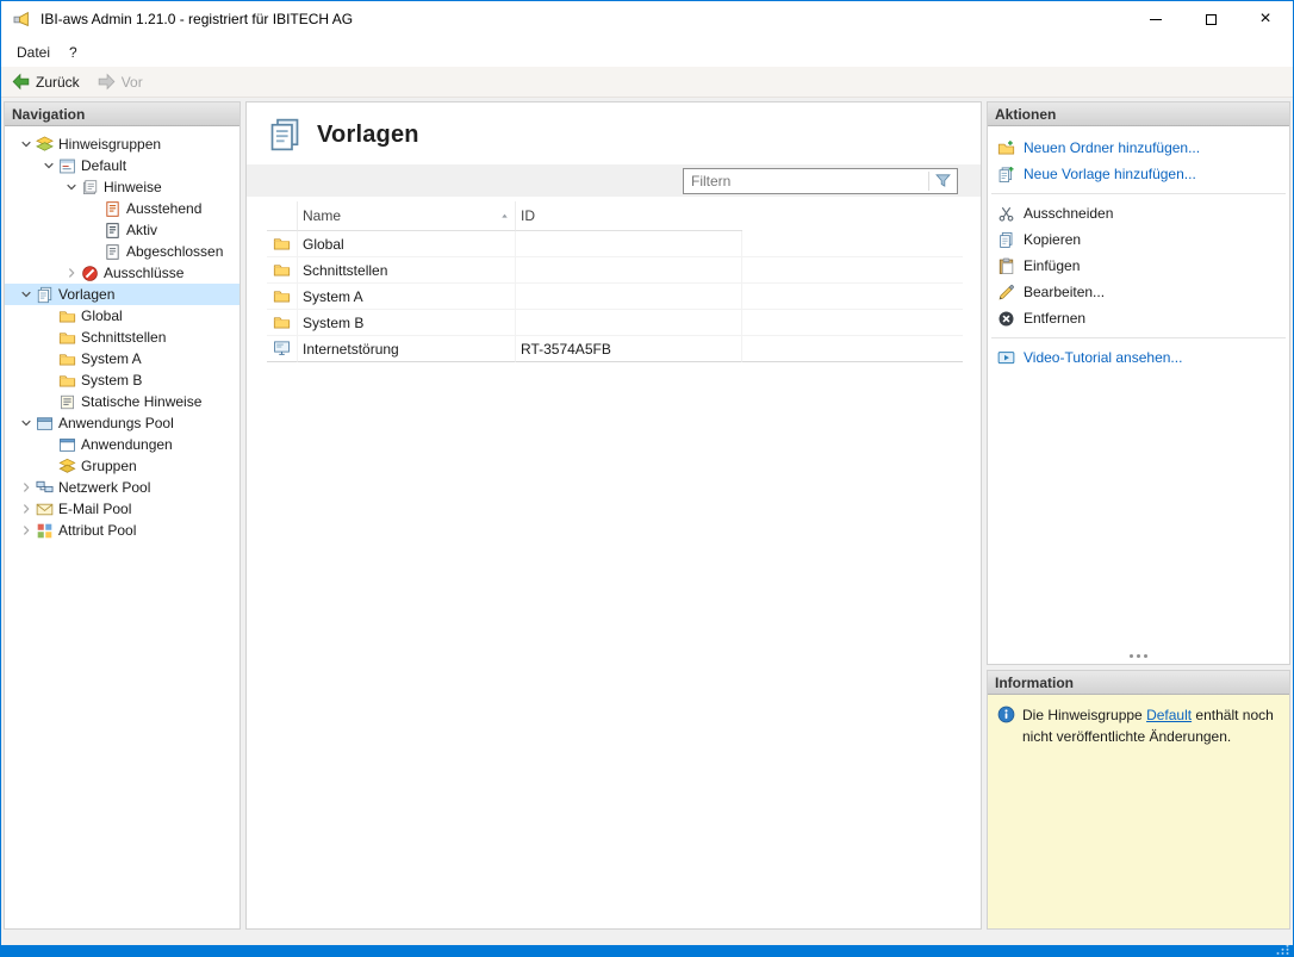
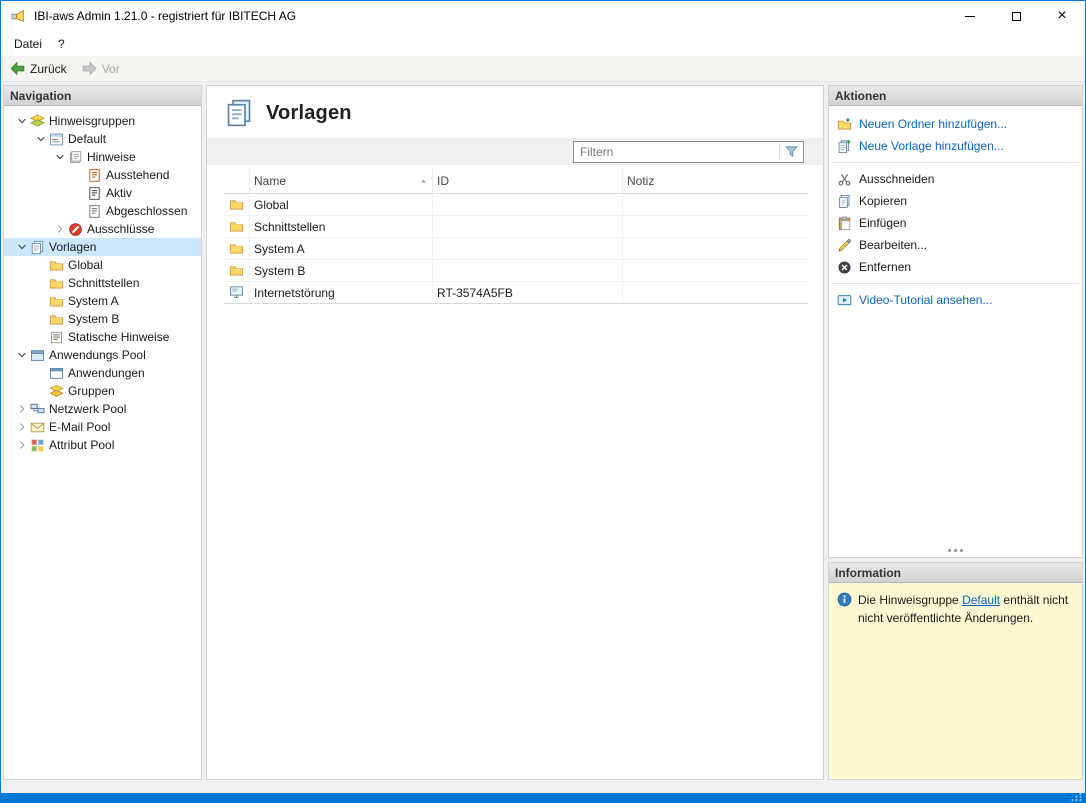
  IBI-aws Admin 1.21.0 - registriert für IBITECH AG
  ×
  Datei
  ?
  Zurück
  Vor
  Navigation
  Hinweisgruppen
  Default
  Hinweise
  Ausstehend
  Aktiv
  Abgeschlossen
  Ausschlüsse
  Vorlagen
  Global
  Schnittstellen
  System A
  System B
  Statische Hinweise
  Anwendungs Pool
  Anwendungen
  Gruppen
  Netzwerk Pool
  E-Mail Pool
  Attribut Pool
  Vorlagen
  Filtern
  Name
  ID
+ Notiz
  Global
  Schnittstellen
  System A
  System B
  Internetstörung
  RT-3574A5FB
  Aktionen
  Neuen Ordner hinzufügen...
  Neue Vorlage hinzufügen...
  Ausschneiden
  Kopieren
  Einfügen
  Bearbeiten...
  Entfernen
  Video-Tutorial ansehen...
  Information
- Die Hinweisgruppe Default enthält noch nicht veröffentlichte Änderungen.
+ Die Hinweisgruppe Default enthält nicht nicht veröffentlichte Änderungen.
